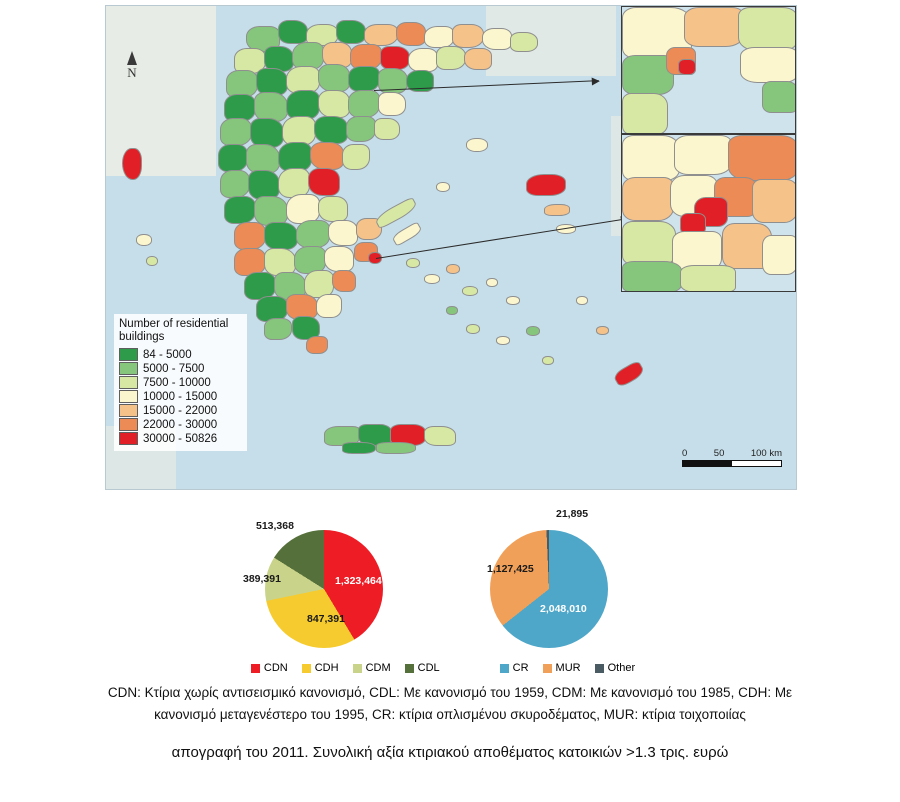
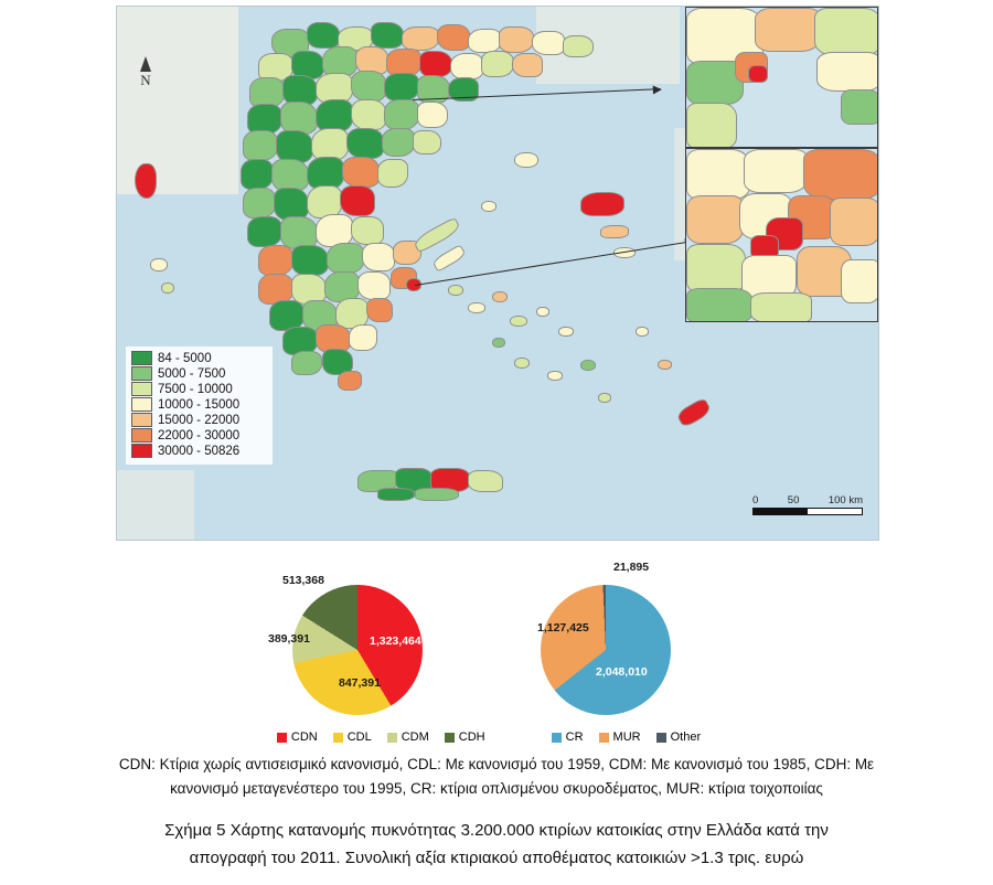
  N
- Number of residential
- buildings
  84 - 5000
  5000 - 7500
  7500 - 10000
  10000 - 15000
  15000 - 22000
  22000 - 30000
  30000 - 50826
  0
  50
  100 km
  1,323,464
  847,391
  389,391
  513,368
  2,048,010
  1,127,425
  21,895
  CDN
- CDH
+ CDL
  CDM
- CDL
+ CDH
  CR
  MUR
  Other
  CDN: Κτίρια χωρίς αντισεισμικό κανονισμό, CDL: Με κανονισμό του 1959, CDM: Με κανονισμό του 1985, CDH: Με
  κανονισμό μεταγενέστερο του 1995, CR: κτίρια οπλισμένου σκυροδέματος, MUR: κτίρια τοιχοποιίας
+ Σχήμα 5 Χάρτης κατανομής πυκνότητας 3.200.000 κτιρίων κατοικίας στην Ελλάδα κατά την
  απογραφή του 2011. Συνολική αξία κτιριακού αποθέματος κατοικιών >1.3 τρις. ευρώ
